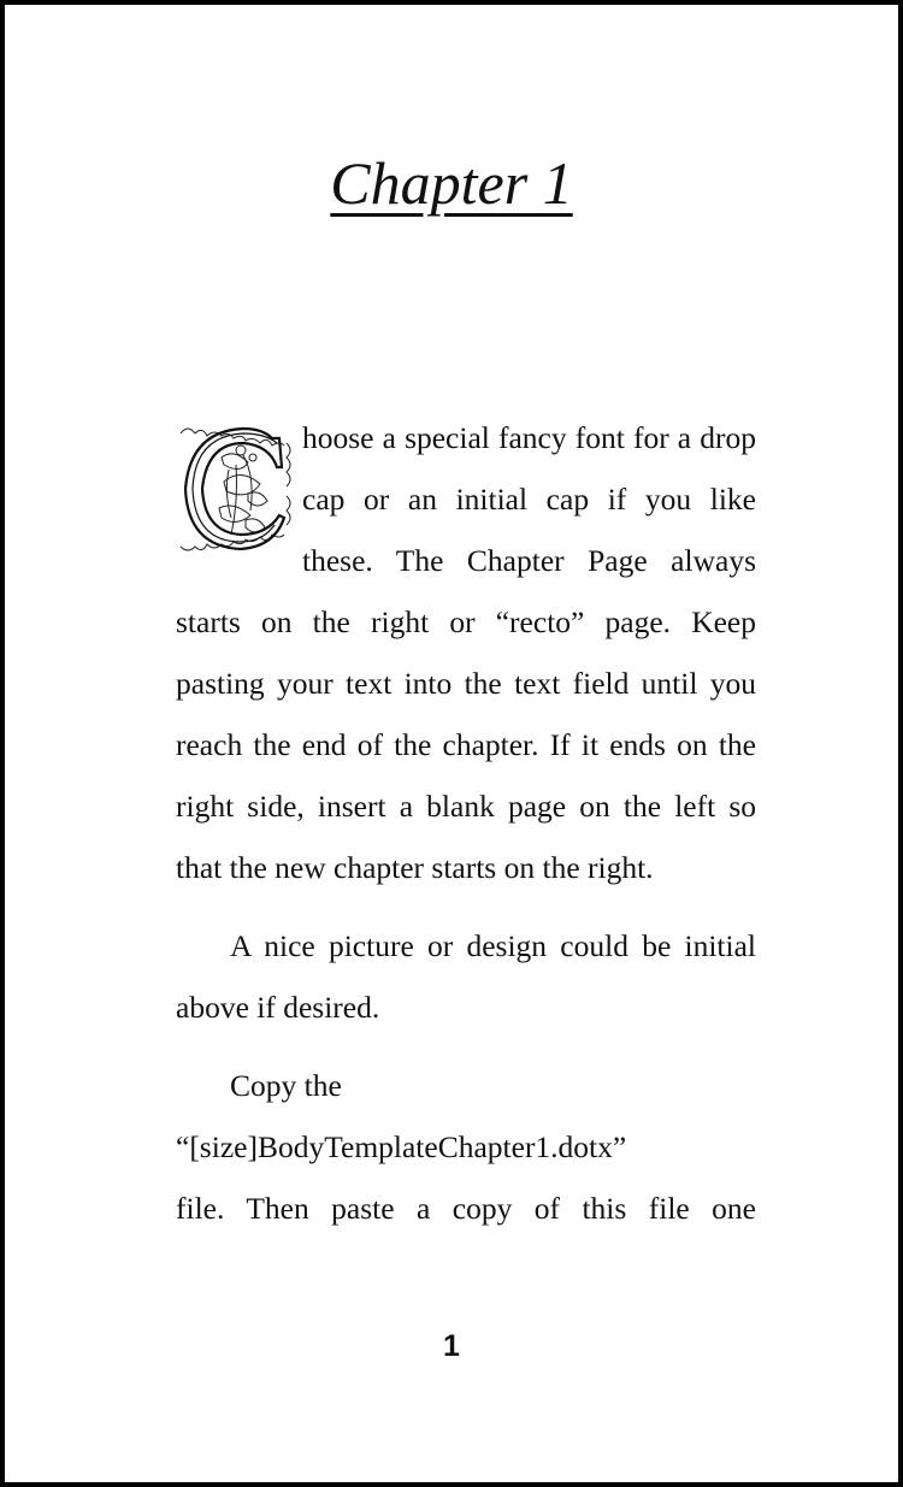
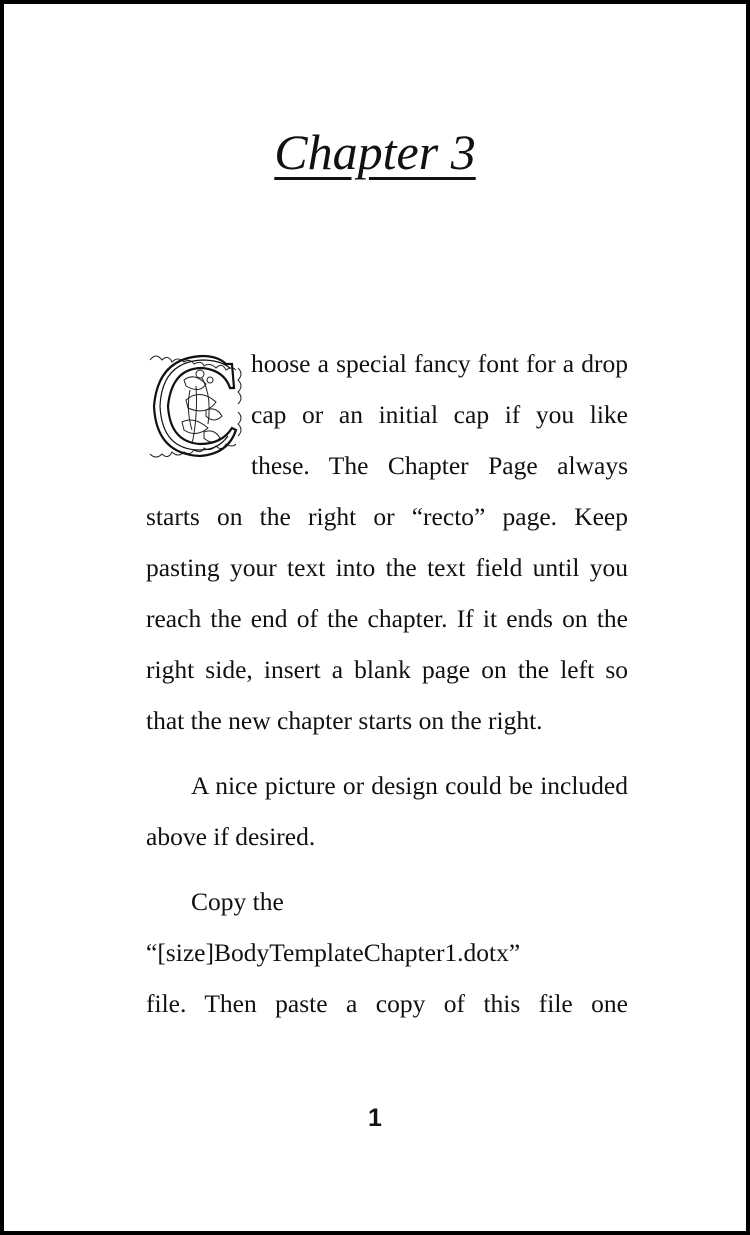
- Chapter 1
+ Chapter 3
  hoose a special fancy font for a drop cap or an initial cap if you like these. The Chapter Page always starts on the right or “recto” page. Keep pasting your text into the text field until you reach the end of the chapter. If it ends on the right side, insert a blank page on the left so that the new chapter starts on the right.
- A nice picture or design could be initial above if desired.
+ A nice picture or design could be included above if desired.
  Copy the
  “[size]BodyTemplateChapter1.dotx”
  file. Then paste a copy of this file one
  1
